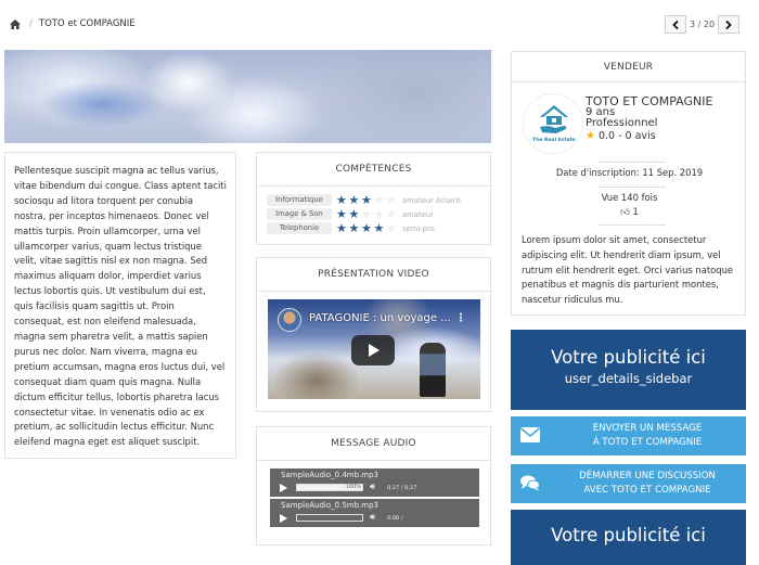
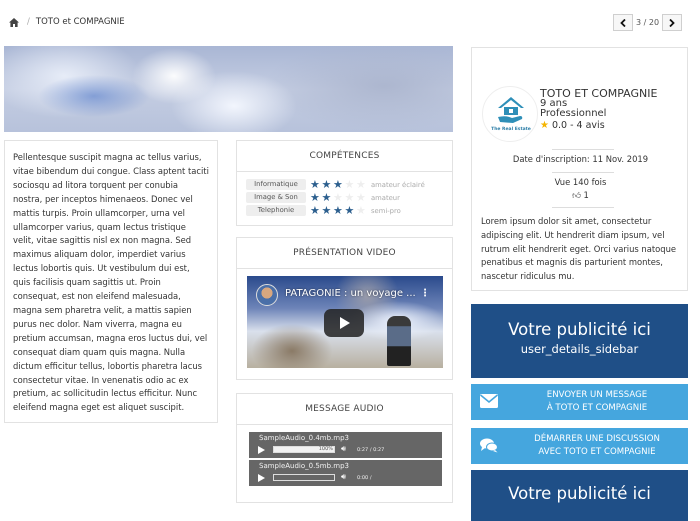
  /
  TOTO et COMPAGNIE
  3 / 20
  Pellentesque suscipit magna ac tellus varius, vitae bibendum dui congue. Class aptent taciti sociosqu ad litora torquent per conubia nostra, per inceptos himenaeos. Donec vel mattis turpis. Proin ullamcorper, urna vel ullamcorper varius, quam lectus tristique velit, vitae sagittis nisl ex non magna. Sed maximus aliquam dolor, imperdiet varius lectus lobortis quis. Ut vestibulum dui est, quis facilisis quam sagittis ut. Proin consequat, est non eleifend malesuada, magna sem pharetra velit, a mattis sapien purus nec dolor. Nam viverra, magna eu pretium accumsan, magna eros luctus dui, vel consequat diam quam quis magna. Nulla dictum efficitur tellus, lobortis pharetra lacus consectetur vitae. In venenatis odio ac ex pretium, ac sollicitudin lectus efficitur. Nunc eleifend magna eget est aliquet suscipit.
  COMPÉTENCES
  Informatique
  ★
  ★
  ★
  amateur éclairé
  Image & Son
  ★
  ★
  amateur
  Telephonie
  ★
  ★
  ★
  ★
  semi-pro
  PRÉSENTATION VIDEO
  PATAGONIE : un voyage ...
  ⋮
  MESSAGE AUDIO
  SampleAudio_0.4mb.mp3
  🔊︎
  SampleAudio_0.5mb.mp3
  🔊︎
- VENDEUR
  TOTO ET COMPAGNIE
  9 ans
  Professionnel
  ★
- 0.0 - 0 avis
+ 0.0 - 4 avis
- Date d'inscription: 11 Sep. 2019
+ Date d'inscription: 11 Nov. 2019
  Vue 140 fois
  👍︎ 1
  Lorem ipsum dolor sit amet, consectetur adipiscing elit. Ut hendrerit diam ipsum, vel rutrum elit hendrerit eget. Orci varius natoque penatibus et magnis dis parturient montes, nascetur ridiculus mu.
  Votre publicité ici
  user_details_sidebar
  ENVOYER UN MESSAGE
  À TOTO ET COMPAGNIE
  DÉMARRER UNE DISCUSSION
  AVEC TOTO ET COMPAGNIE
  Votre publicité ici
